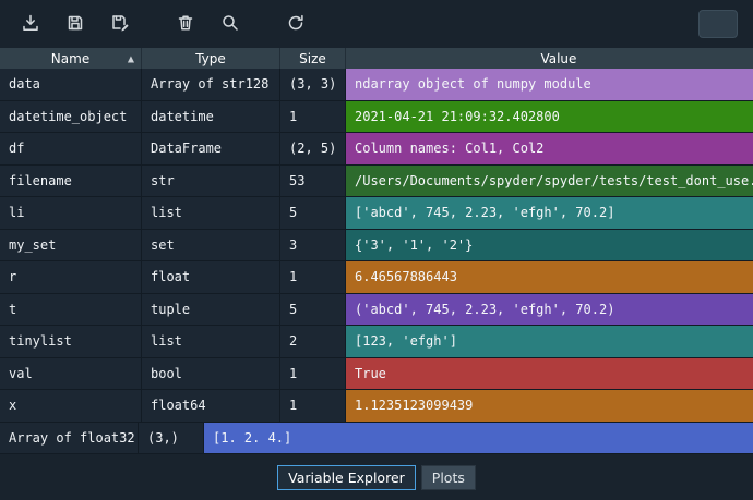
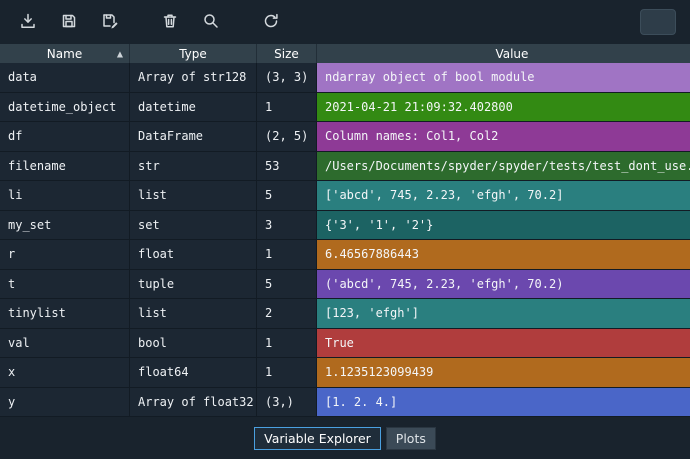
  Name
  ▲
  Type
  Size
  Value
  data
  Array of str128
  (3, 3)
- ndarray object of numpy module
+ ndarray object of bool module
  datetime_object
  datetime
  1
  2021-04-21 21:09:32.402800
  df
  DataFrame
  (2, 5)
  Column names: Col1, Col2
  filename
  str
  53
  /Users/Documents/spyder/spyder/tests/test_dont_use
  li
  list
  5
  ['abcd', 745, 2.23, 'efgh', 70.2]
  my_set
  set
  3
  {'3', '1', '2'}
  r
  float
  1
  6.46567886443
  t
  tuple
  5
  ('abcd', 745, 2.23, 'efgh', 70.2)
  tinylist
  list
  2
  [123, 'efgh']
  val
  bool
  1
  True
  x
  float64
  1
  1.1235123099439
+ y
  Array of float32
  (3,)
  [1. 2. 4.]
  Variable Explorer
  Plots
